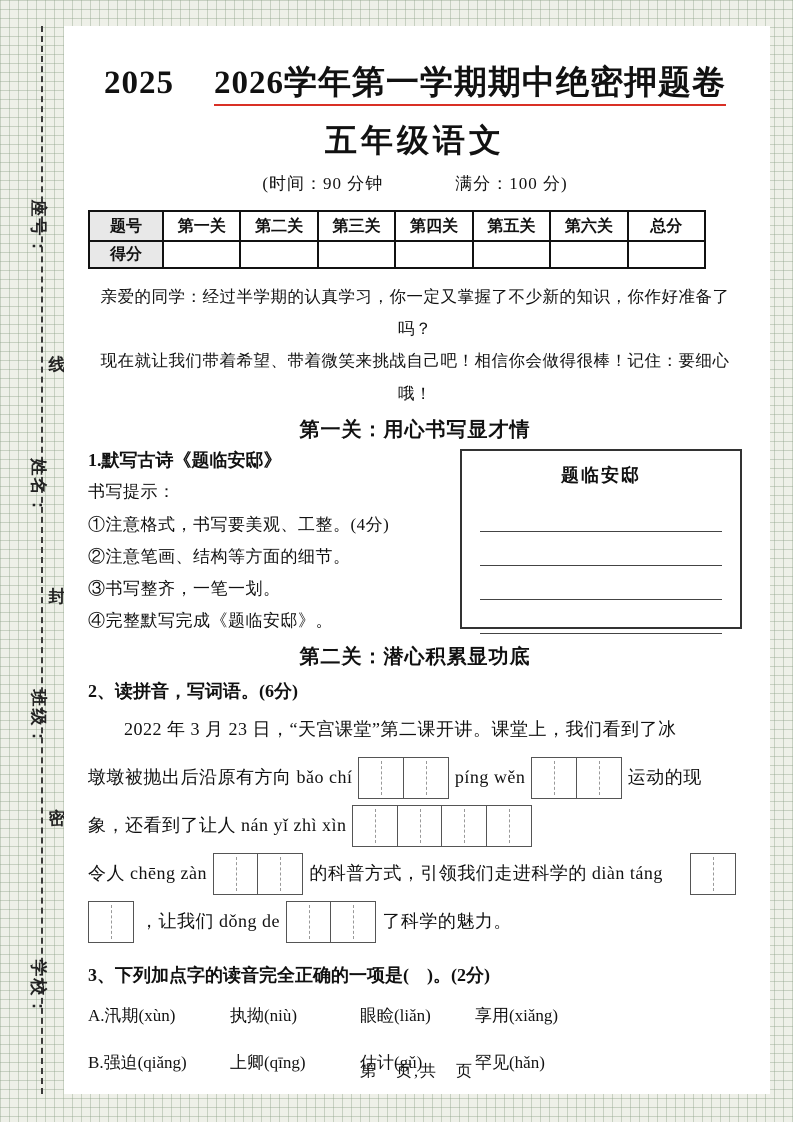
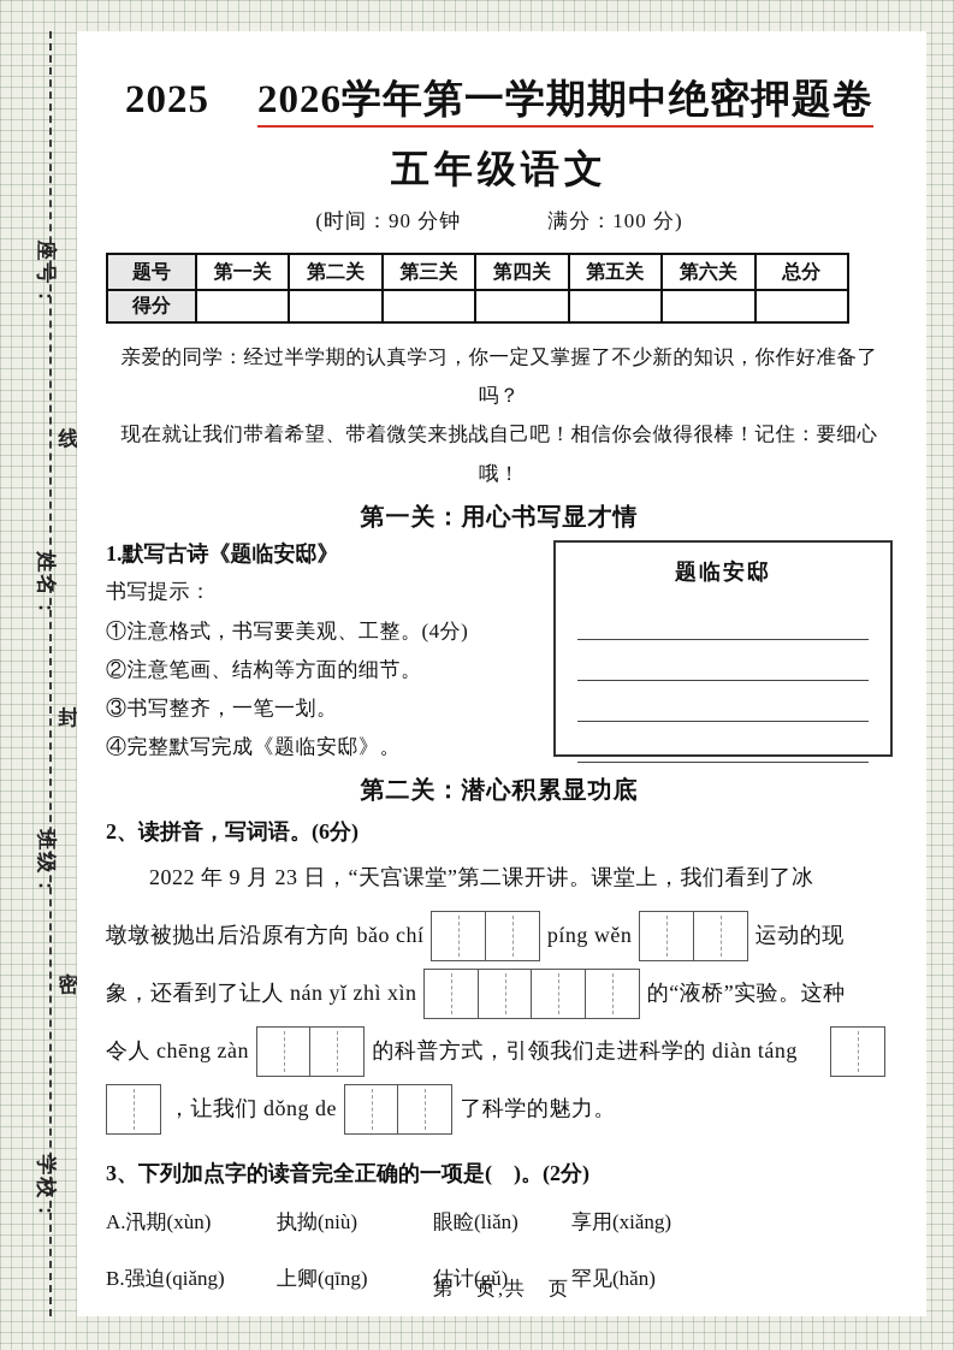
  线
  封
  密
  2025 2026学年第一学期期中绝密押题卷
  五年级语文
  (时间：90 分钟 满分：100 分)
  题号	第一关	第二关	第三关	第四关	第五关	第六关	总分
  得分
  亲爱的同学：经过半学期的认真学习，你一定又掌握了不少新的知识，你作好准备了吗？
  现在就让我们带着希望、带着微笑来挑战自己吧！相信你会做得很棒！记住：要细心哦！
  第一关：用心书写显才情
  1.默写古诗《题临安邸》
  书写提示：
  ①注意格式，书写要美观、工整。(4分)
  ②注意笔画、结构等方面的细节。
  ③书写整齐，一笔一划。
  ④完整默写完成《题临安邸》。
  题临安邸
  第二关：潜心积累显功底
  2、读拼音，写词语。(6分)
- 2022 年 3 月 23 日，“天宫课堂”第二课开讲。课堂上，我们看到了冰
+ 2022 年 9 月 23 日，“天宫课堂”第二课开讲。课堂上，我们看到了冰
  墩墩被抛出后沿原有方向 bǎo chí
  píng wěn
  运动的现
  象，还看到了让人 nán yǐ zhì xìn
+ 的“液桥”实验。这种
  令人 chēng zàn
  的科普方式，引领我们走进科学的 diàn táng
  ，让我们 dǒng de
  了科学的魅力。
  3、下列加点字的读音完全正确的一项是( )。(2分)
  A.汛期(xùn)
  执拗(niù)
  眼睑(liǎn)
  享用(xiǎng)
  B.强迫(qiǎng)
  上卿(qīng)
  估计(gǔ)
  罕见(hǎn)
  第 页,共 页
